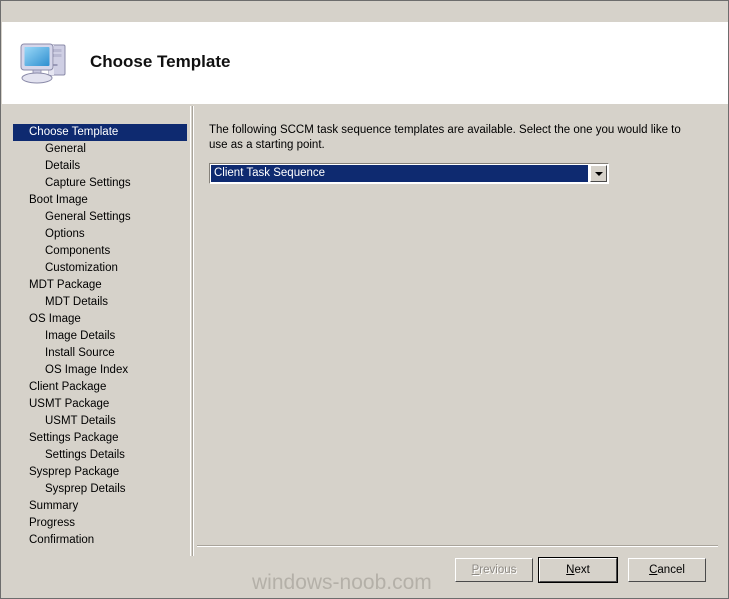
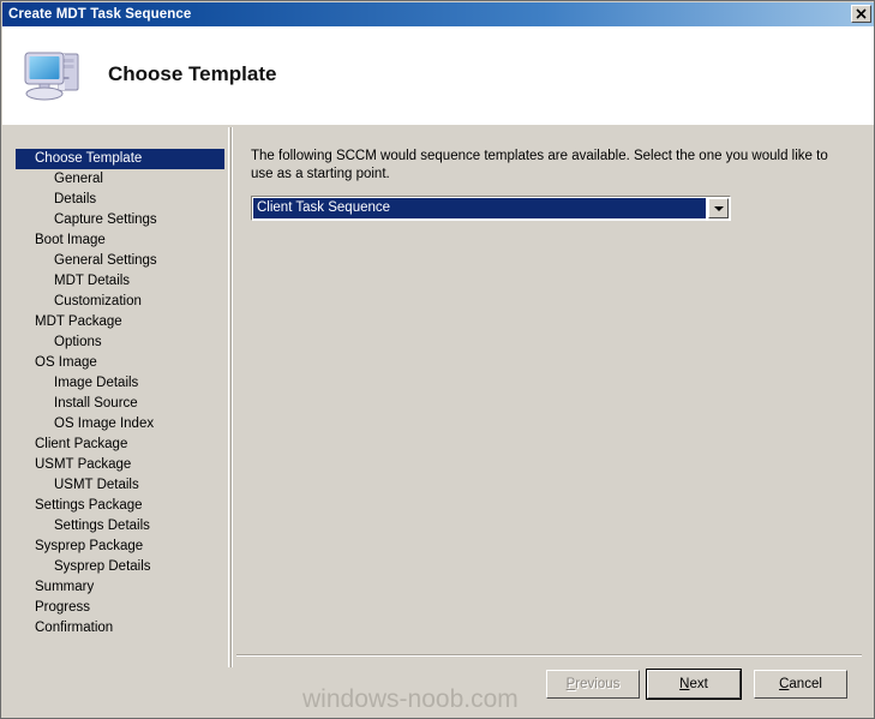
+ Create MDT Task Sequence
  Choose Template
  Choose Template
  General
  Details
  Capture Settings
  Boot Image
  General Settings
- Options
+ MDT Details
- Components
  Customization
  MDT Package
- MDT Details
+ Options
  OS Image
  Image Details
  Install Source
  OS Image Index
  Client Package
  USMT Package
  USMT Details
  Settings Package
  Settings Details
  Sysprep Package
  Sysprep Details
  Summary
  Progress
  Confirmation
- The following SCCM task sequence templates are available. Select the one you would like to use as a starting point.
+ The following SCCM would sequence templates are available. Select the one you would like to use as a starting point.
  Client Task Sequence
  Previous
  Next
  Cancel
  windows-noob.com
